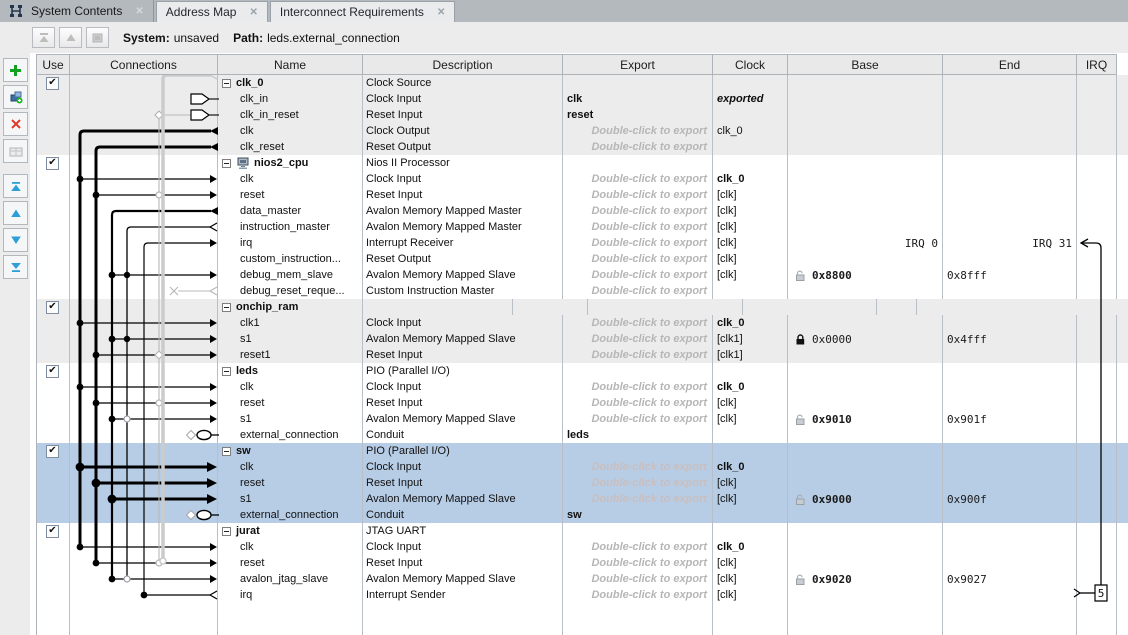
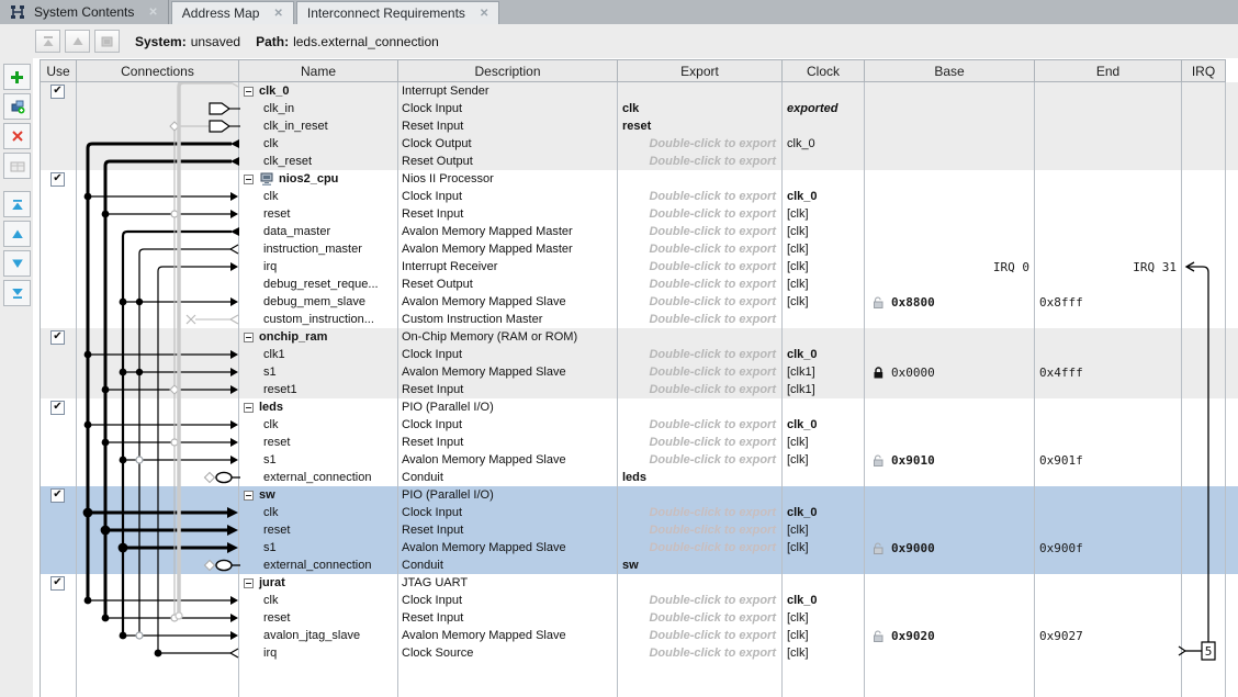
  System Contents
  ✕
  Address Map
  ✕
  Interconnect Requirements
  ✕
  System: unsaved Path: leds.external_connection
  Use
  Connections
  Name
  Description
  Export
  Clock
  Base
  End
  IRQ
  ✔
  clk_0
- Clock Source
+ Interrupt Sender
  clk_in
  Clock Input
  clk
  exported
  clk_in_reset
  Reset Input
  reset
  clk
  Clock Output
  Double-click to export
  clk_0
  clk_reset
  Reset Output
  Double-click to export
  ✔
  nios2_cpu
  Nios II Processor
  clk
  Clock Input
  Double-click to export
  clk_0
  reset
  Reset Input
  Double-click to export
  [clk]
  data_master
  Avalon Memory Mapped Master
  Double-click to export
  [clk]
  instruction_master
  Avalon Memory Mapped Master
  Double-click to export
  [clk]
  irq
  Interrupt Receiver
  Double-click to export
  [clk]
  IRQ 0
  IRQ 31
- custom_instruction...
+ debug_reset_reque...
  Reset Output
  Double-click to export
  [clk]
  debug_mem_slave
  Avalon Memory Mapped Slave
  Double-click to export
  [clk]
  0x8800
  0x8fff
- debug_reset_reque...
+ custom_instruction...
  Custom Instruction Master
  Double-click to export
  ✔
  onchip_ram
+ On-Chip Memory (RAM or ROM)
  clk1
  Clock Input
  Double-click to export
  clk_0
  s1
  Avalon Memory Mapped Slave
  Double-click to export
  [clk1]
  0x0000
  0x4fff
  reset1
  Reset Input
  Double-click to export
  [clk1]
  ✔
  leds
  PIO (Parallel I/O)
  clk
  Clock Input
  Double-click to export
  clk_0
  reset
  Reset Input
  Double-click to export
  [clk]
  s1
  Avalon Memory Mapped Slave
  Double-click to export
  [clk]
  0x9010
  0x901f
  external_connection
  Conduit
  leds
  ✔
  sw
  PIO (Parallel I/O)
  clk
  Clock Input
  Double-click to export
  clk_0
  reset
  Reset Input
  Double-click to export
  [clk]
  s1
  Avalon Memory Mapped Slave
  Double-click to export
  [clk]
  0x9000
  0x900f
  external_connection
  Conduit
  sw
  ✔
  jurat
  JTAG UART
  clk
  Clock Input
  Double-click to export
  clk_0
  reset
  Reset Input
  Double-click to export
  [clk]
  avalon_jtag_slave
  Avalon Memory Mapped Slave
  Double-click to export
  [clk]
  0x9020
  0x9027
  irq
- Interrupt Sender
+ Clock Source
  Double-click to export
  [clk]
  5
